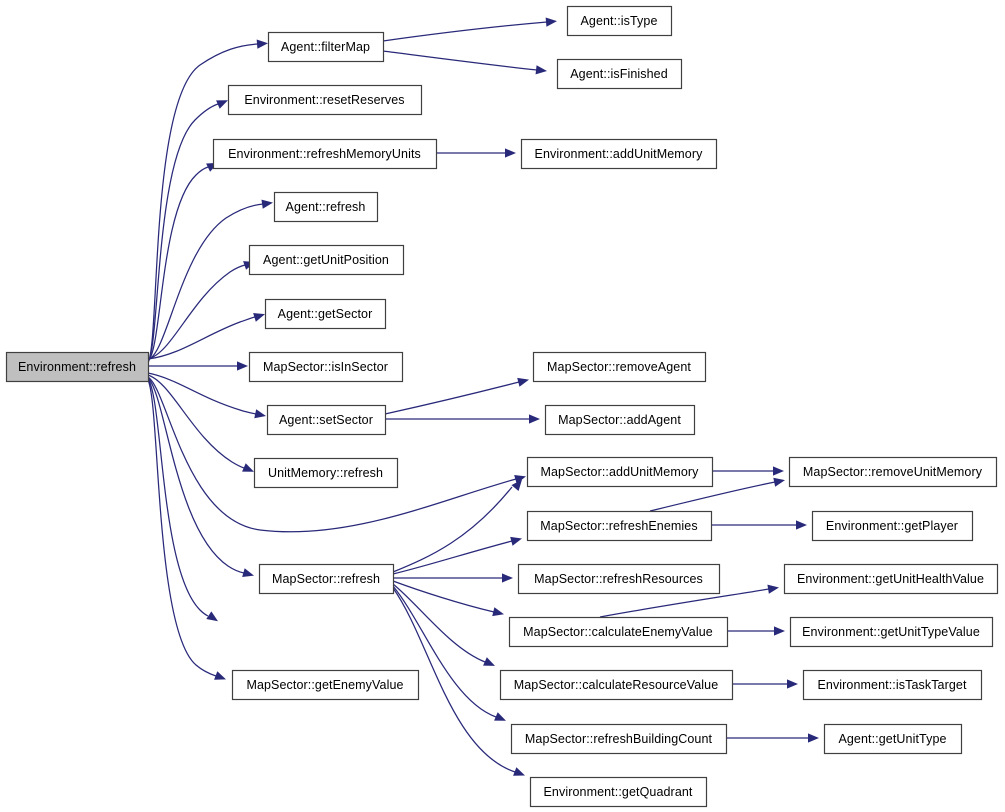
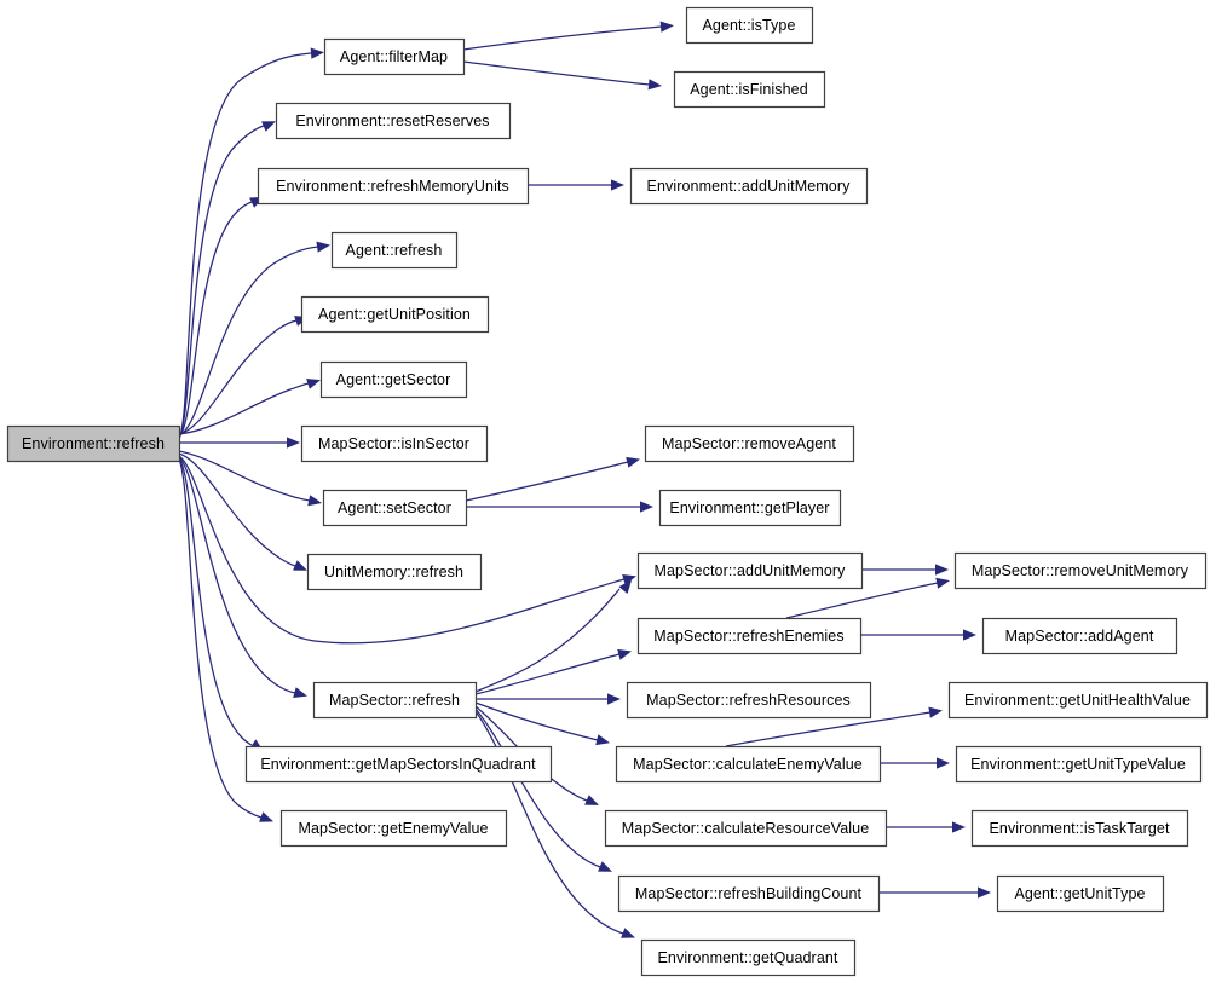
  Environment::refresh
  Agent::filterMap
  Agent::isType
  Agent::isFinished
  Environment::resetReserves
  Environment::refreshMemoryUnits
  Environment::addUnitMemory
  Agent::refresh
  Agent::getUnitPosition
  Agent::getSector
  MapSector::isInSector
  Agent::setSector
  MapSector::removeAgent
- MapSector::addAgent
+ Environment::getPlayer
  UnitMemory::refresh
  MapSector::addUnitMemory
  MapSector::removeUnitMemory
  MapSector::refreshEnemies
- Environment::getPlayer
+ MapSector::addAgent
  MapSector::refresh
  MapSector::refreshResources
  Environment::getUnitHealthValue
+ Environment::getMapSectorsInQuadrant
  MapSector::calculateEnemyValue
  Environment::getUnitTypeValue
  MapSector::getEnemyValue
  MapSector::calculateResourceValue
  Environment::isTaskTarget
  MapSector::refreshBuildingCount
  Agent::getUnitType
  Environment::getQuadrant
